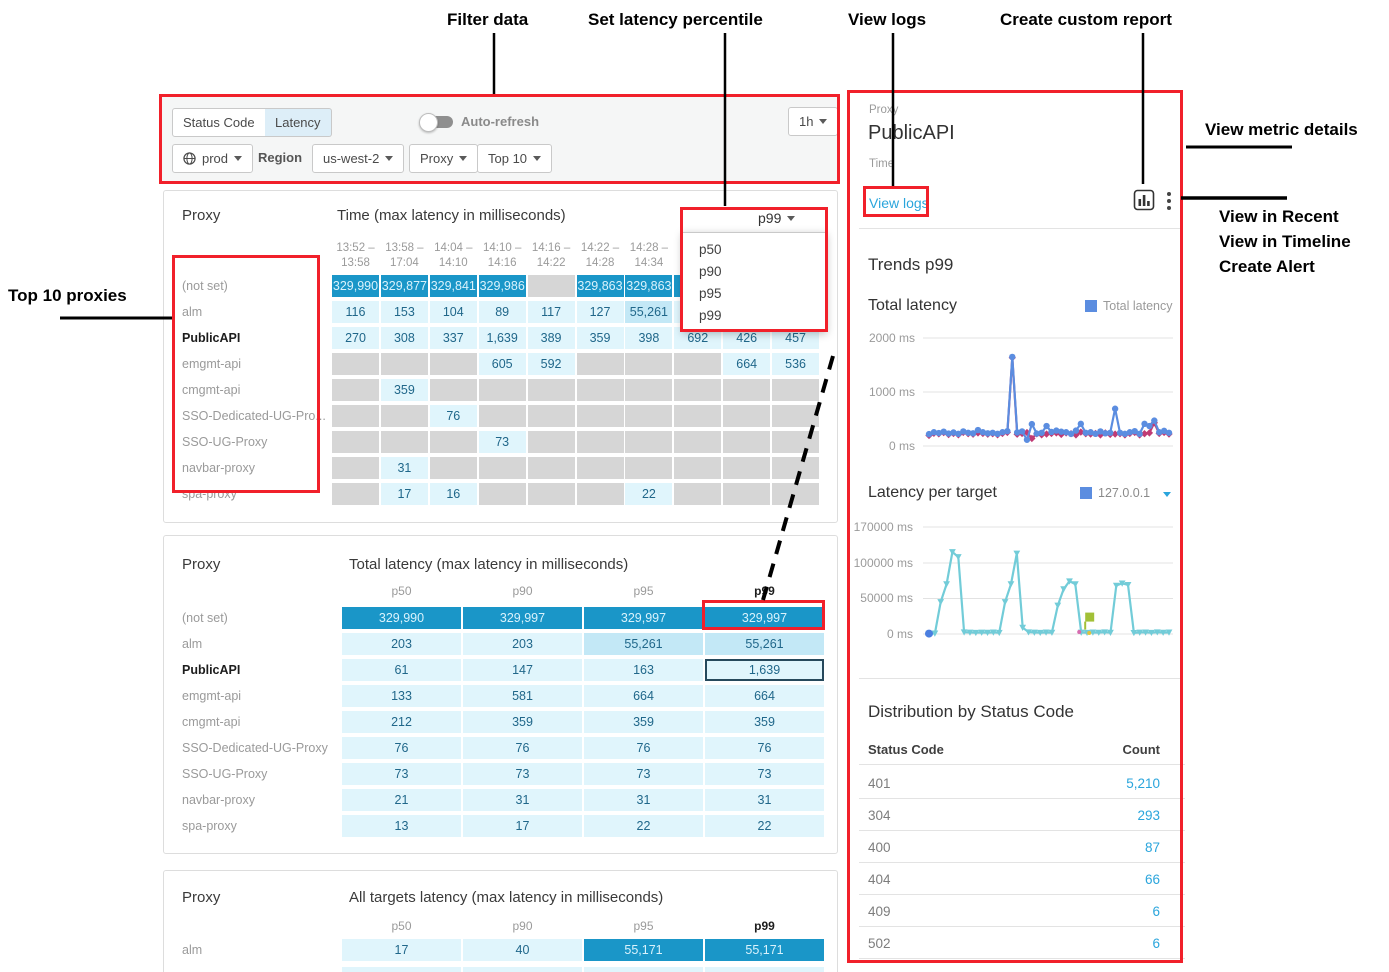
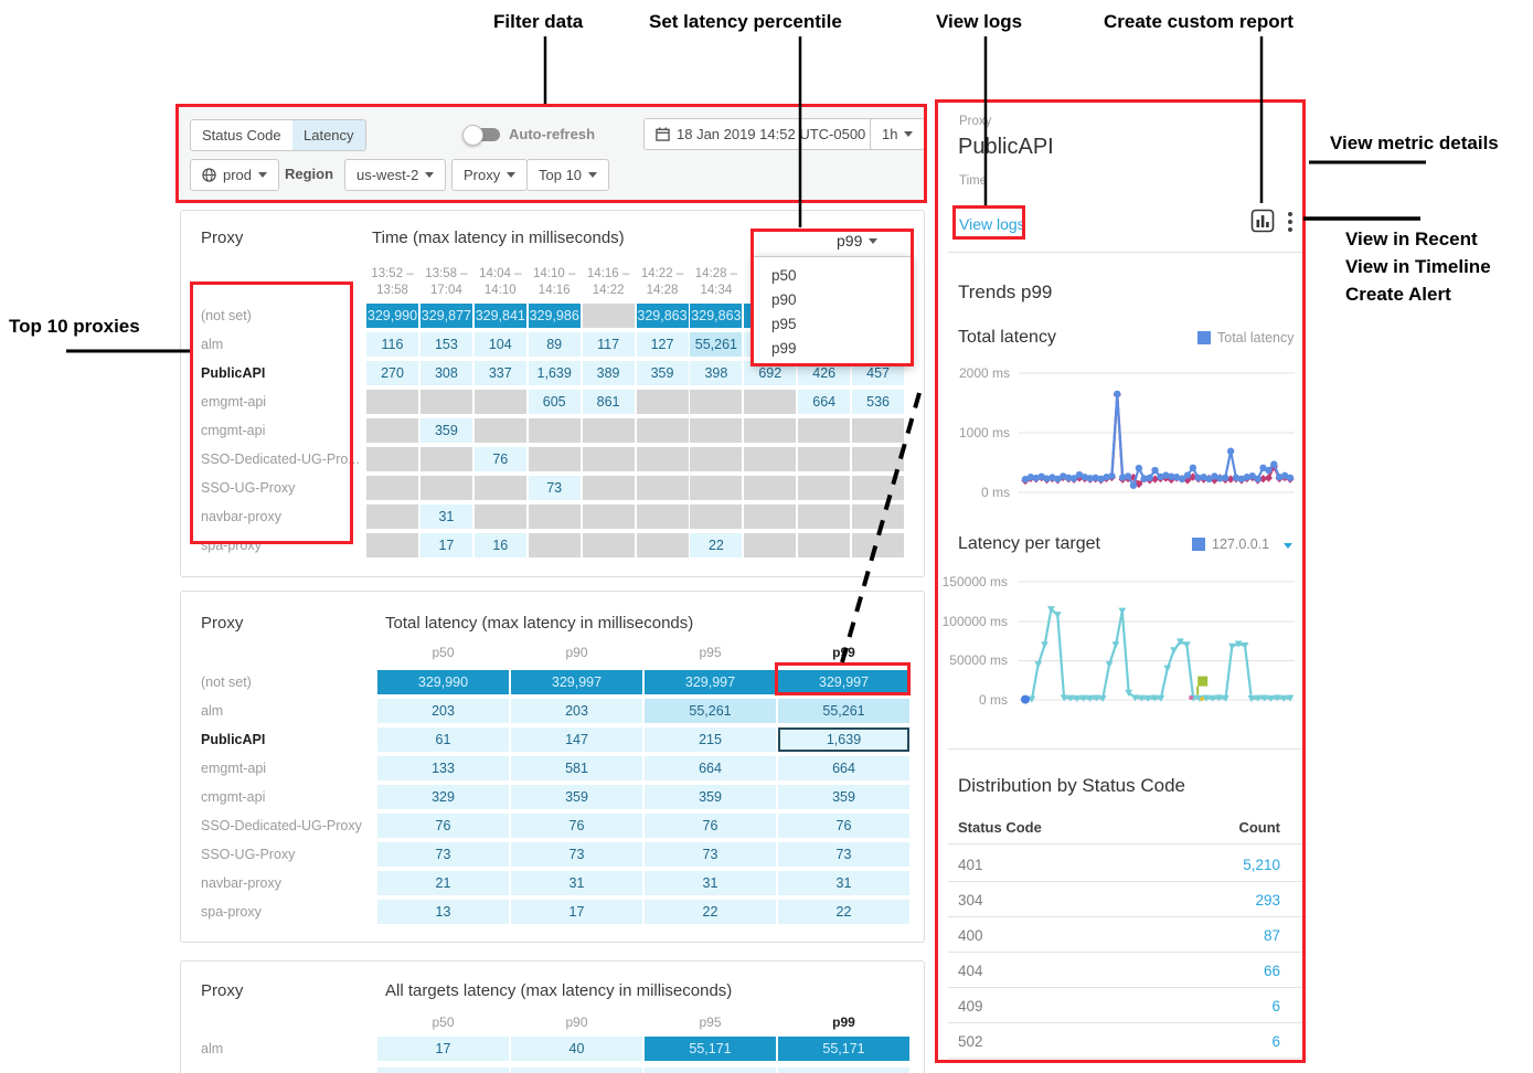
  Status Code
  Latency
  Auto-refresh
+ 18 Jan 2019 14:52 UTC-0500
  1h
  prod
  Region
  us-west-2
  Proxy
  Top 10
  Proxy
  Time (max latency in milliseconds)
  p99
  13:52 –
  13:58
  13:58 –
  17:04
  14:04 –
  14:10
  14:10 –
  14:16
  14:16 –
  14:22
  14:22 –
  14:28
  14:28 –
  14:34
  (not set)
  329,990
  329,877
  329,841
  329,986
  329,863
  329,863
  alm
  116
  153
  104
  89
  117
  127
  55,261
  PublicAPI
  270
  308
  337
  1,639
  389
  359
  398
  692
  426
  457
  emgmt-api
  605
- 592
+ 861
  664
  536
  cmgmt-api
  359
  SSO-Dedicated-UG-Pro...
  76
  SSO-UG-Proxy
  73
  navbar-proxy
  31
  spa-proxy
  17
  16
  22
  p50
  p90
  p95
  p99
  Proxy
  Total latency (max latency in milliseconds)
  p50
  p90
  p95
  (not set)
  329,990
  329,997
  329,997
  329,997
  alm
  203
  203
  55,261
  55,261
  PublicAPI
  61
  147
- 163
+ 215
  1,639
  emgmt-api
  133
  581
  664
  664
  cmgmt-api
- 212
+ 329
  359
  359
  359
  SSO-Dedicated-UG-Proxy
  76
  76
  76
  76
  SSO-UG-Proxy
  73
  73
  73
  73
  navbar-proxy
  21
  31
  31
  31
  spa-proxy
  13
  17
  22
  22
  Proxy
  All targets latency (max latency in milliseconds)
  p50
  p90
  p95
  p99
  alm
  17
  40
  55,171
  55,171
  Proxy
  PublicAPI
  Time
  View logs
  Trends p99
  Total latency
  Total latency
  2000 ms
  1000 ms
  0 ms
  Latency per target
  127.0.0.1
- 170000 ms
+ 150000 ms
  100000 ms
  50000 ms
  0 ms
  Distribution by Status Code
  Status Code
  Count
  401
  5,210
  304
  293
  400
  87
  404
  66
  409
  6
  502
  6
  Filter data
  Set latency percentile
  View logs
  Create custom report
  View metric details
  View in Recent
  View in Timeline
  Create Alert
  Top 10 proxies
